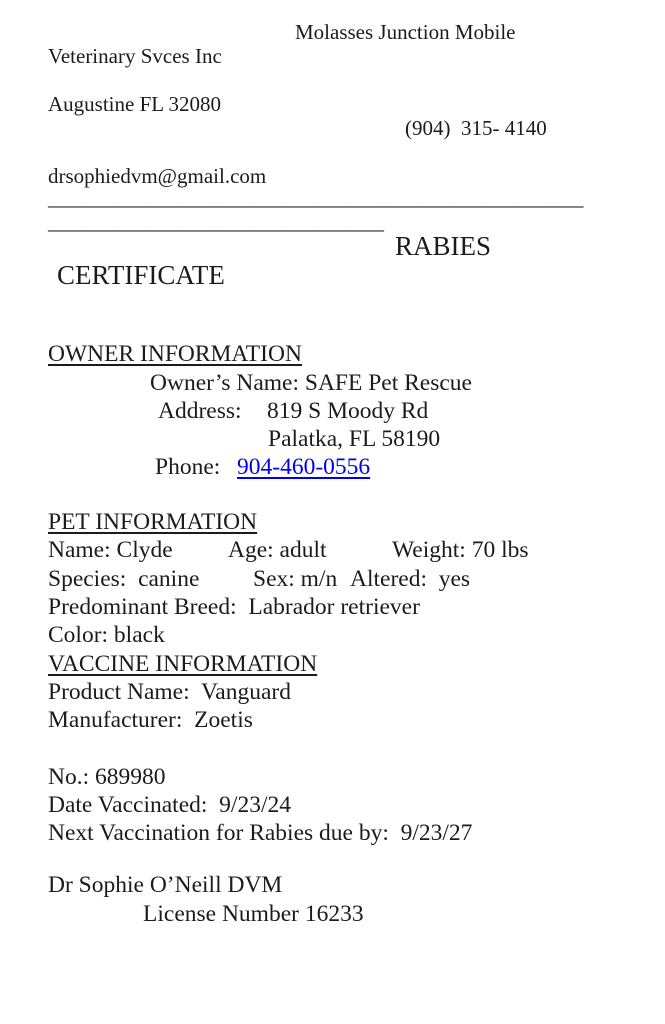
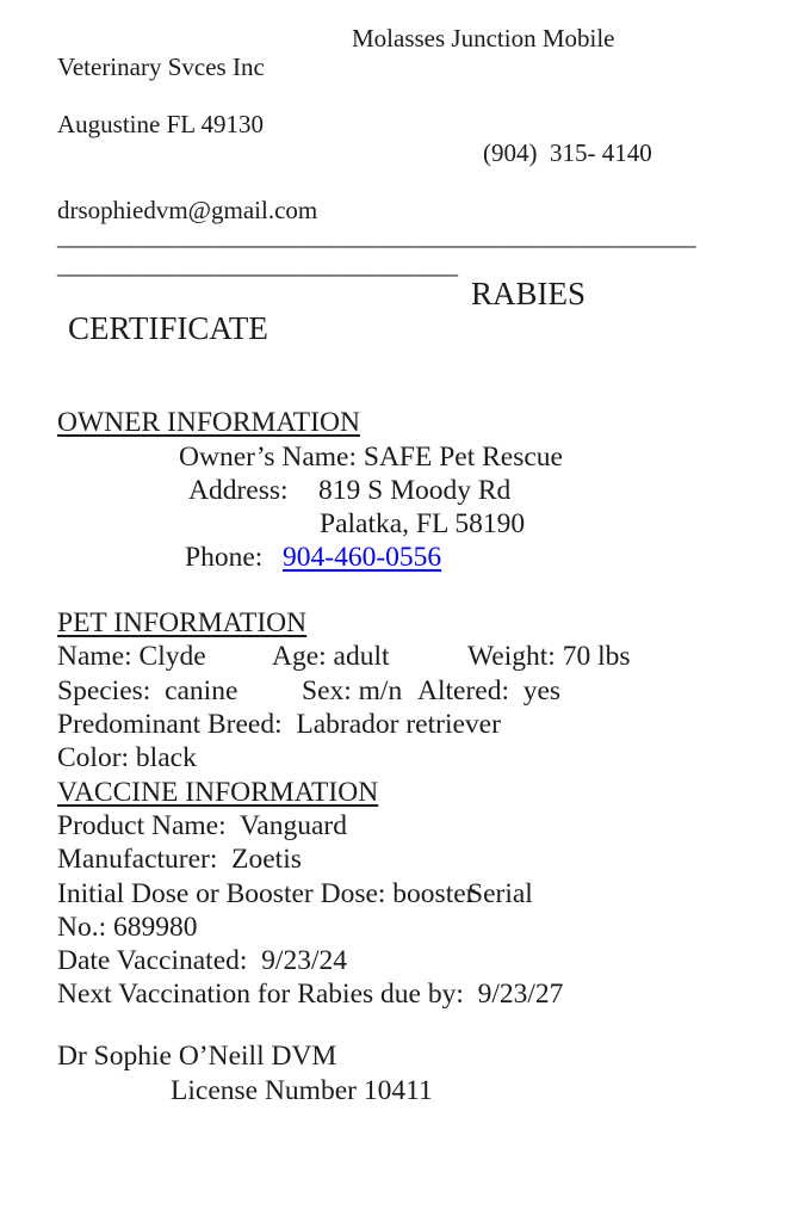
  Molasses Junction Mobile
  Veterinary Svces Inc
- Augustine FL 32080
+ Augustine FL 49130
  (904) 315- 4140
  drsophiedvm@gmail.com
  ___________________________________________________
  ________________________________
  RABIES
  CERTIFICATE
  OWNER INFORMATION
  Owner’s Name: SAFE Pet Rescue
  Address:
  819 S Moody Rd
  Palatka, FL 58190
  Phone:
  904-460-0556
  PET INFORMATION
  Name: Clyde
  Age: adult
  Weight: 70 lbs
  Species: canine
  Sex: m/n
  Altered: yes
  Predominant Breed: Labrador retriever
  Color: black
  VACCINE INFORMATION
  Product Name: Vanguard
  Manufacturer: Zoetis
+ Initial Dose or Booster Dose: booster
+ Serial
  No.: 689980
  Date Vaccinated: 9/23/24
  Next Vaccination for Rabies due by: 9/23/27
  Dr Sophie O’Neill DVM
- License Number 16233
+ License Number 10411
